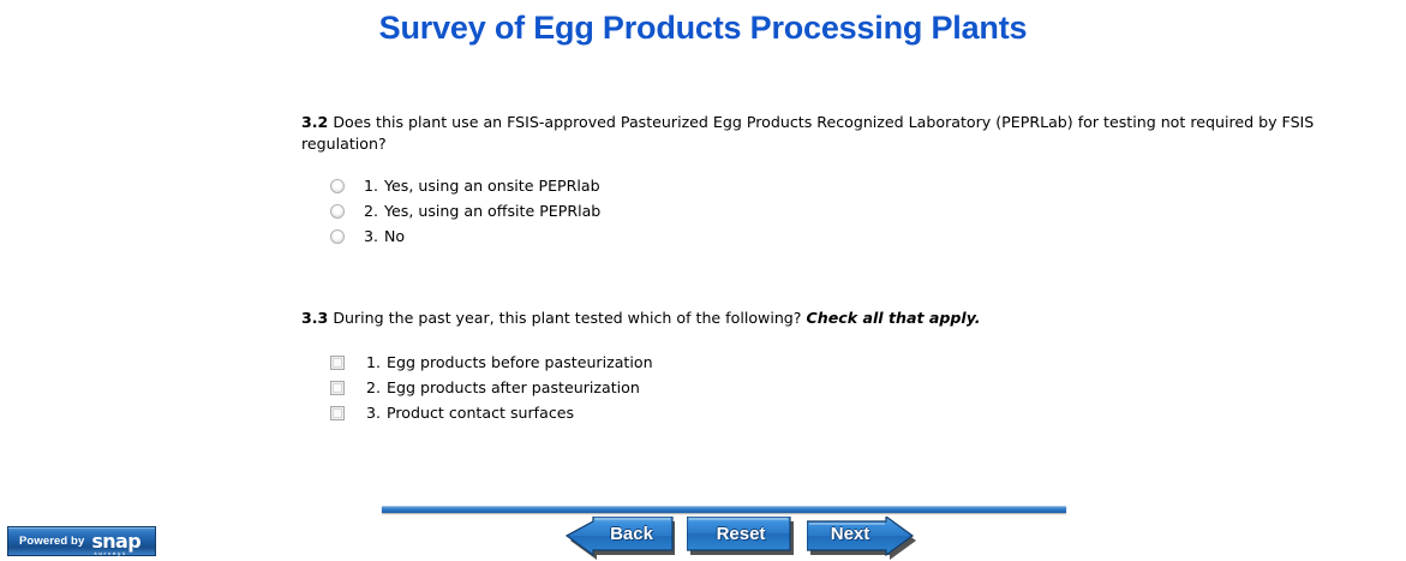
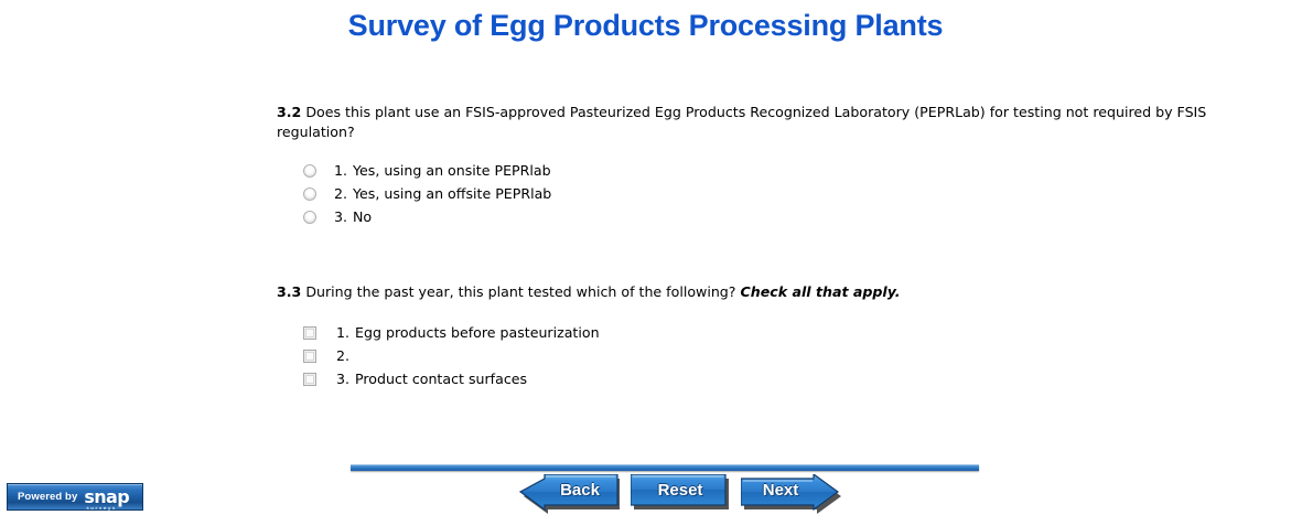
  Survey of Egg Products Processing Plants
  3.2 Does this plant use an FSIS-approved Pasteurized Egg Products Recognized Laboratory (PEPRLab) for testing not required by FSIS regulation?
  1.
  Yes, using an onsite PEPRlab
  2.
  Yes, using an offsite PEPRlab
  3.
  No
  3.3 During the past year, this plant tested which of the following? Check all that apply.
  1.
  Egg products before pasteurization
  2.
- Egg products after pasteurization
  3.
  Product contact surfaces
  Back
  Reset
  Next
  Powered by
  snap
